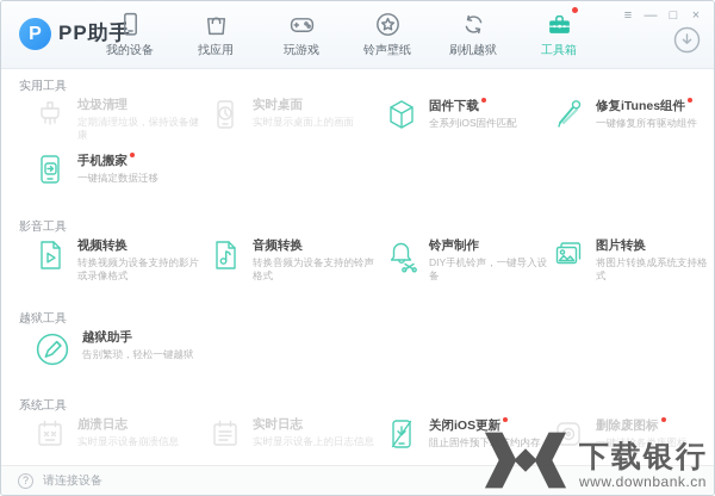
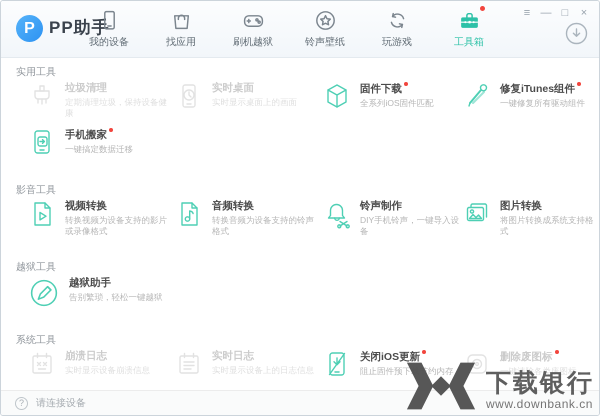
  P
  PP助手
  我的设备
  找应用
- 玩游戏
+ 刷机越狱
  铃声壁纸
- 刷机越狱
+ 玩游戏
  工具箱
  ≡
  —
  □
  ×
  实用工具
  垃圾清理
  定期清理垃圾，保持设备健康
  实时桌面
  实时显示桌面上的画面
  固件下载
  全系列iOS固件匹配
  修复iTunes组件
  一键修复所有驱动组件
  手机搬家
  一键搞定数据迁移
  影音工具
  视频转换
  转换视频为设备支持的影片或录像格式
  音频转换
  转换音频为设备支持的铃声格式
  铃声制作
  DIY手机铃声，一键导入设备
  图片转换
  将图片转换成系统支持格式
  越狱工具
  越狱助手
  告别繁琐，轻松一键越狱
  系统工具
  崩溃日志
  实时显示设备崩溃信息
  实时日志
  实时显示设备上的日志信息
  关闭iOS更新
  阻止固件预下约内存
  删除废图标
  一键清除各类废图标
  ?
  请连接设备
  下载银行
  www.downbank.cn
